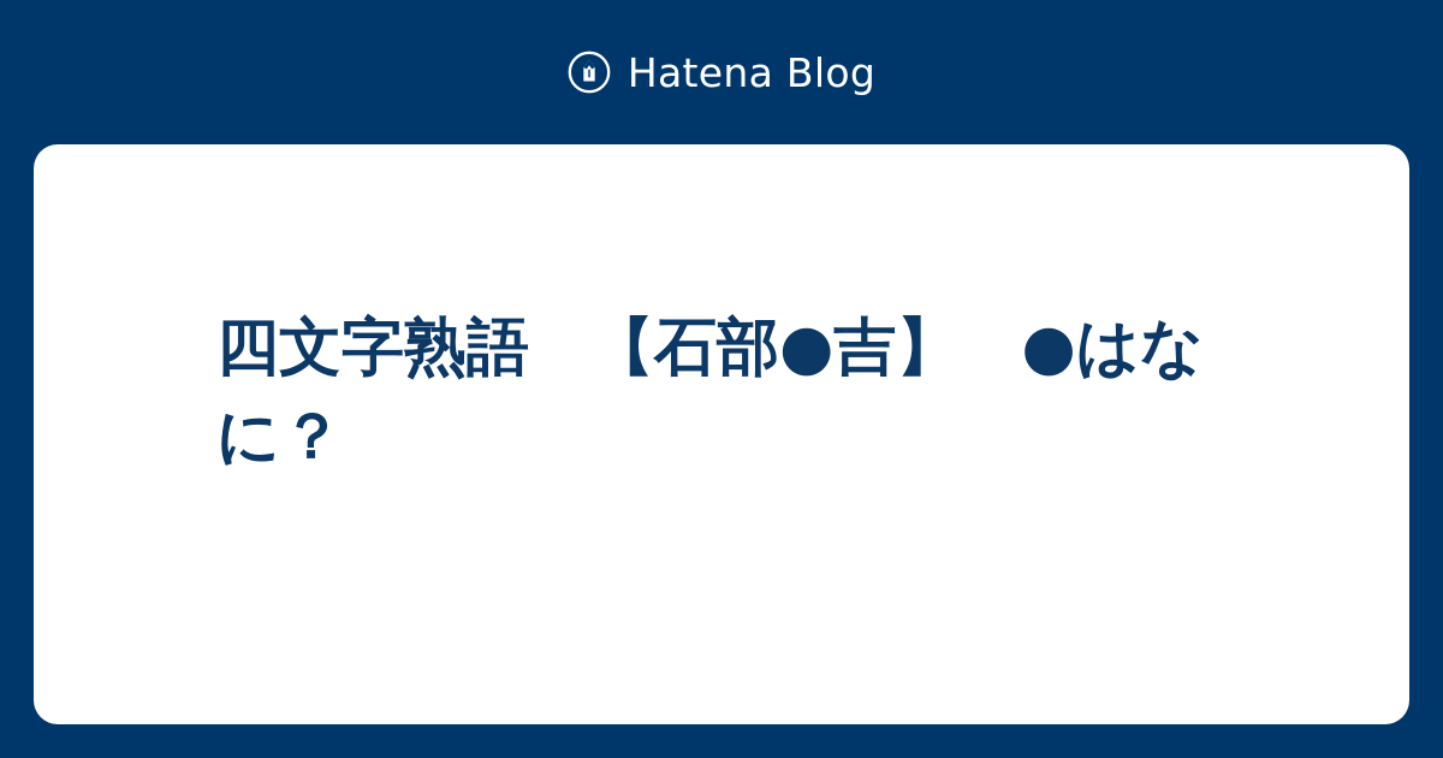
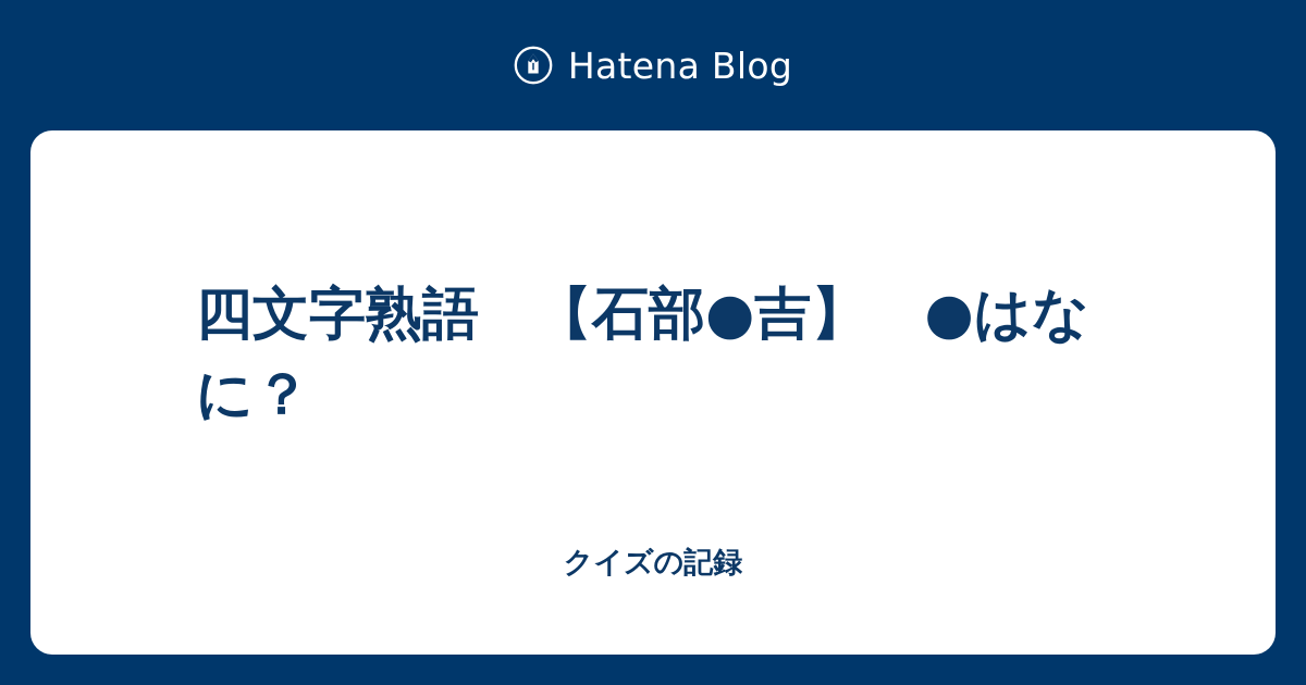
  Hatena Blog
  四文字熟語 【石部●吉】 ●はなに？
+ クイズの記録
